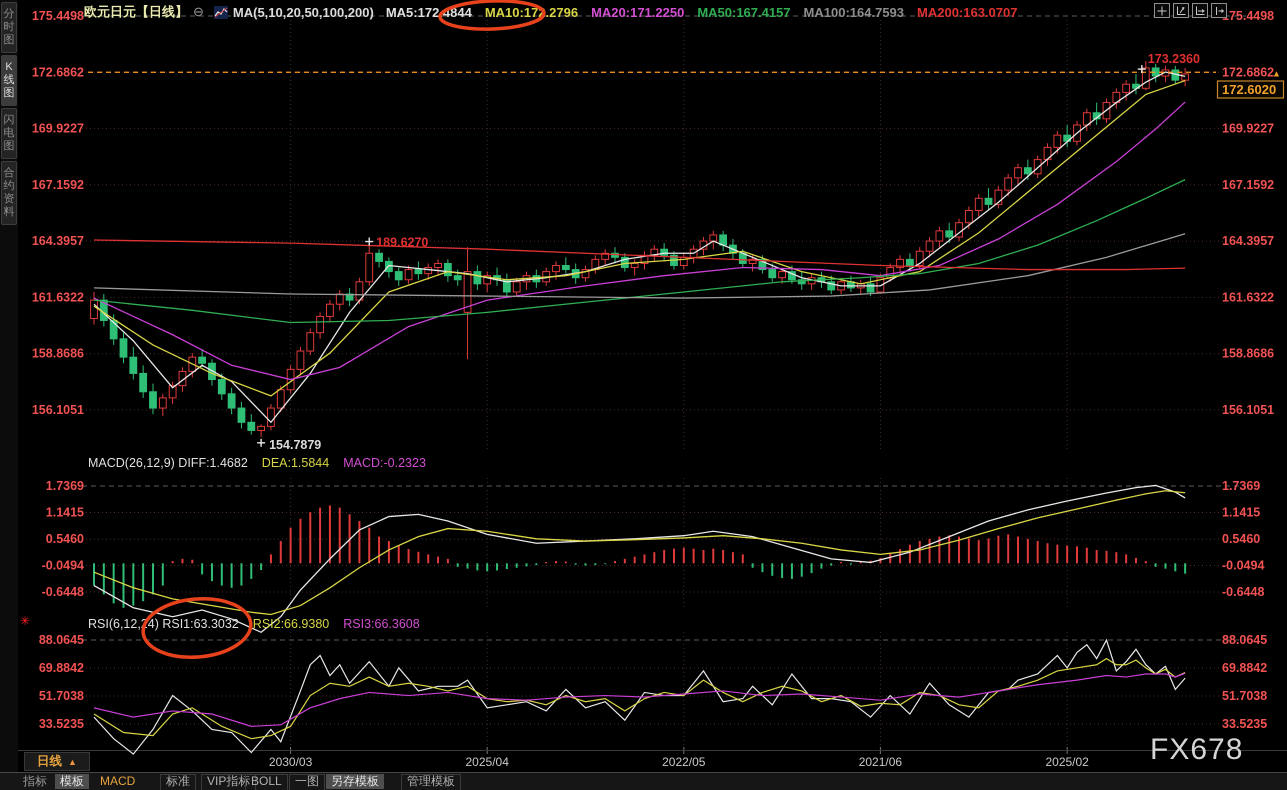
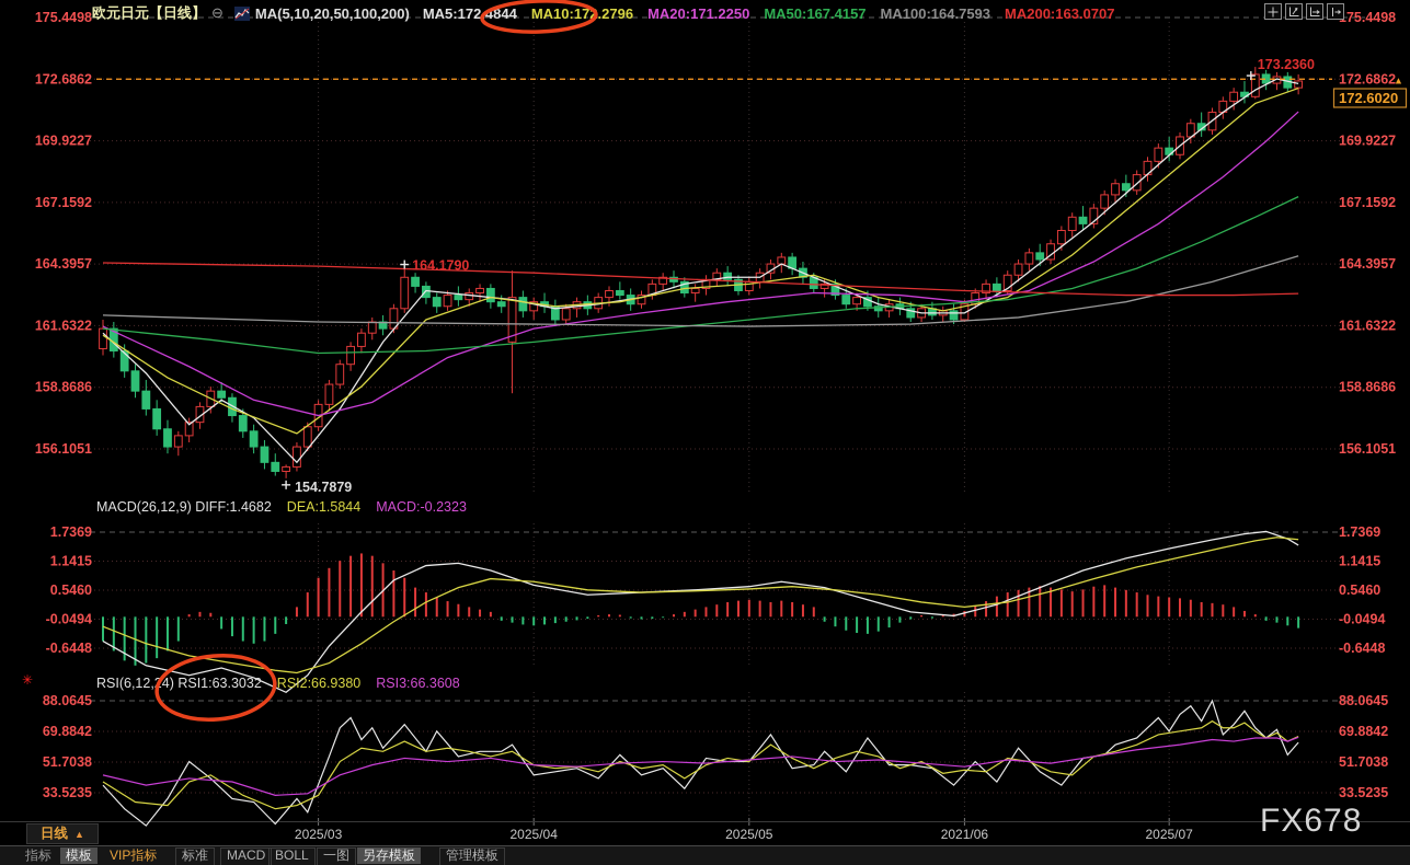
- 分时图
- K线图
- 闪电图
- 合约资料
  欧元日元
  【日线】
  ⊖
  MA(5,10,20,50,100,200)
  MA5:1724844 MA10:17.2796 MA20:171.2250 MA50:167.4157 MA100:164.7593 MA200:163.0707
  175.4498
  75.4498
  172.6862
  172.6862
  169.9227
  169.9227
  167.1592
  167.1592
  164.3957
  164.3957
  161.6322
  161.6322
  158.8686
  158.8686
  156.1051
  156.1051
  1.7369
  1.7369
  1.1415
  1.1415
  0.5460
  0.5460
  -0.0494
  -0.0494
  -0.6448
  -0.6448
  88.0645
  88.0645
  69.8842
  69.8842
  51.7038
  51.7038
  33.5235
  33.5235
- 2030/03
+ 2025/03
  2025/04
- 2022/05
+ 2025/05
  2021/06
- 2025/02
+ 2025/07
  ▲
  172.6020
- 189.6270
+ 164.1790
  154.7879
  173.2360
  MACD(26,12,9) DIFF:1.4682 DEA:1.5844 MACD:-0.2323
  RSI(6,12,4) RSI1:63.3032 RSI2:66.9380 RSI3:66.3608
  ✳
  日线
  ▲
  指标
  模板
- MACD
+ VIP指标
  标准
- VIP指标
+ MACD
  BOLL
  一图
  另存模板
  管理模板
  FX678
